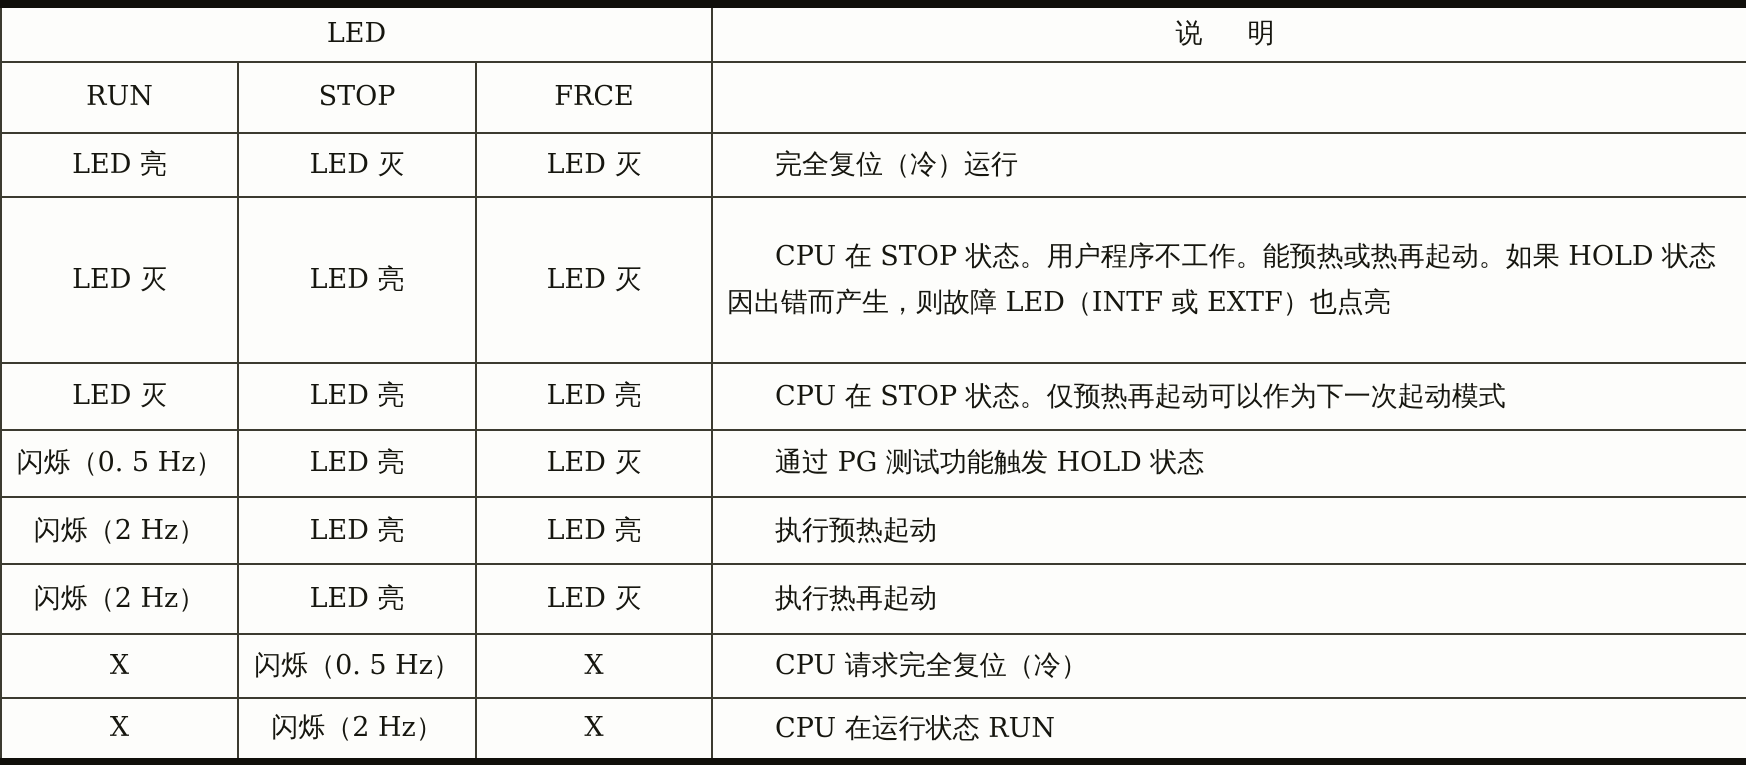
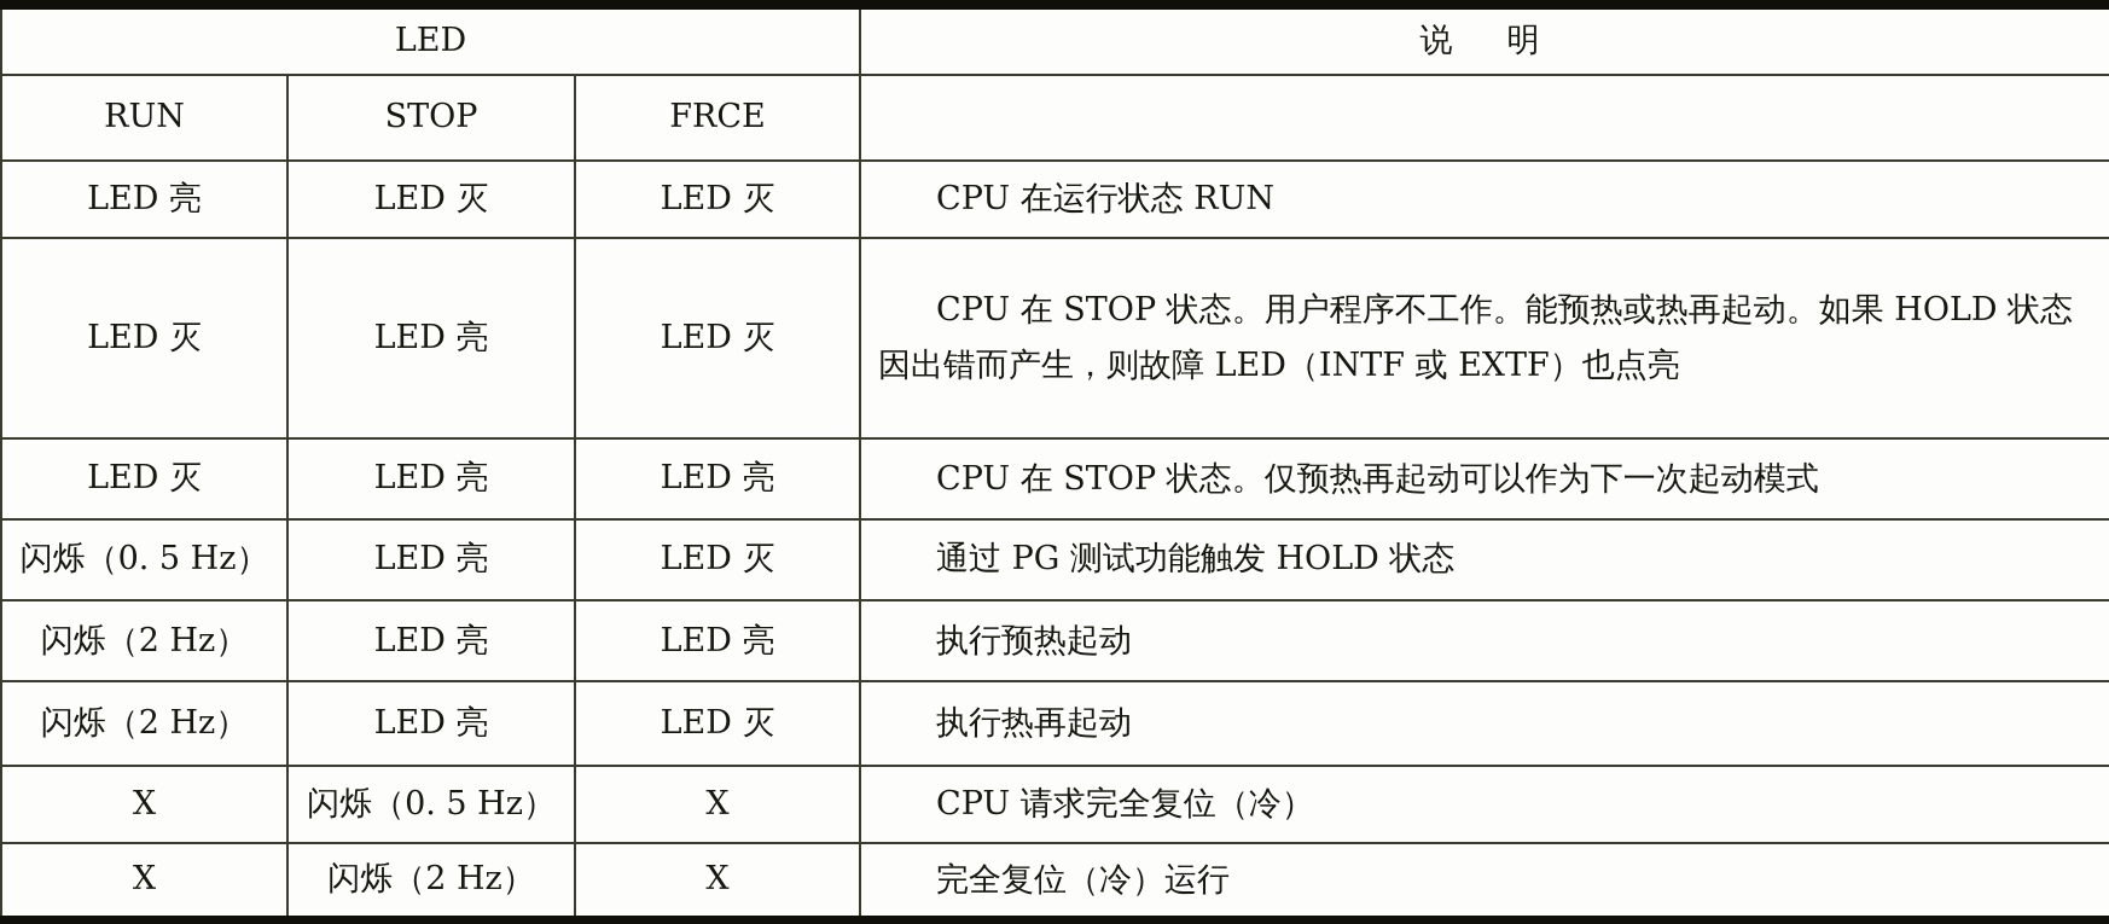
  LED	说 明
  RUN	STOP	FRCE
- LED 亮	LED 灭	LED 灭	完全复位（冷）运行
+ LED 亮	LED 灭	LED 灭	CPU 在运行状态 RUN
  LED 灭	LED 亮	LED 灭	CPU 在 STOP 状态。用户程序不工作。能预热或热再起动。如果 HOLD 状态因出错而产生，则故障 LED（INTF 或 EXTF）也点亮
  LED 灭	LED 亮	LED 亮	CPU 在 STOP 状态。仅预热再起动可以作为下一次起动模式
  闪烁（0. 5 Hz）	LED 亮	LED 灭	通过 PG 测试功能触发 HOLD 状态
  闪烁（2 Hz）	LED 亮	LED 亮	执行预热起动
  闪烁（2 Hz）	LED 亮	LED 灭	执行热再起动
  X	闪烁（0. 5 Hz）	X	CPU 请求完全复位（冷）
- X	闪烁（2 Hz）	X	CPU 在运行状态 RUN
+ X	闪烁（2 Hz）	X	完全复位（冷）运行
